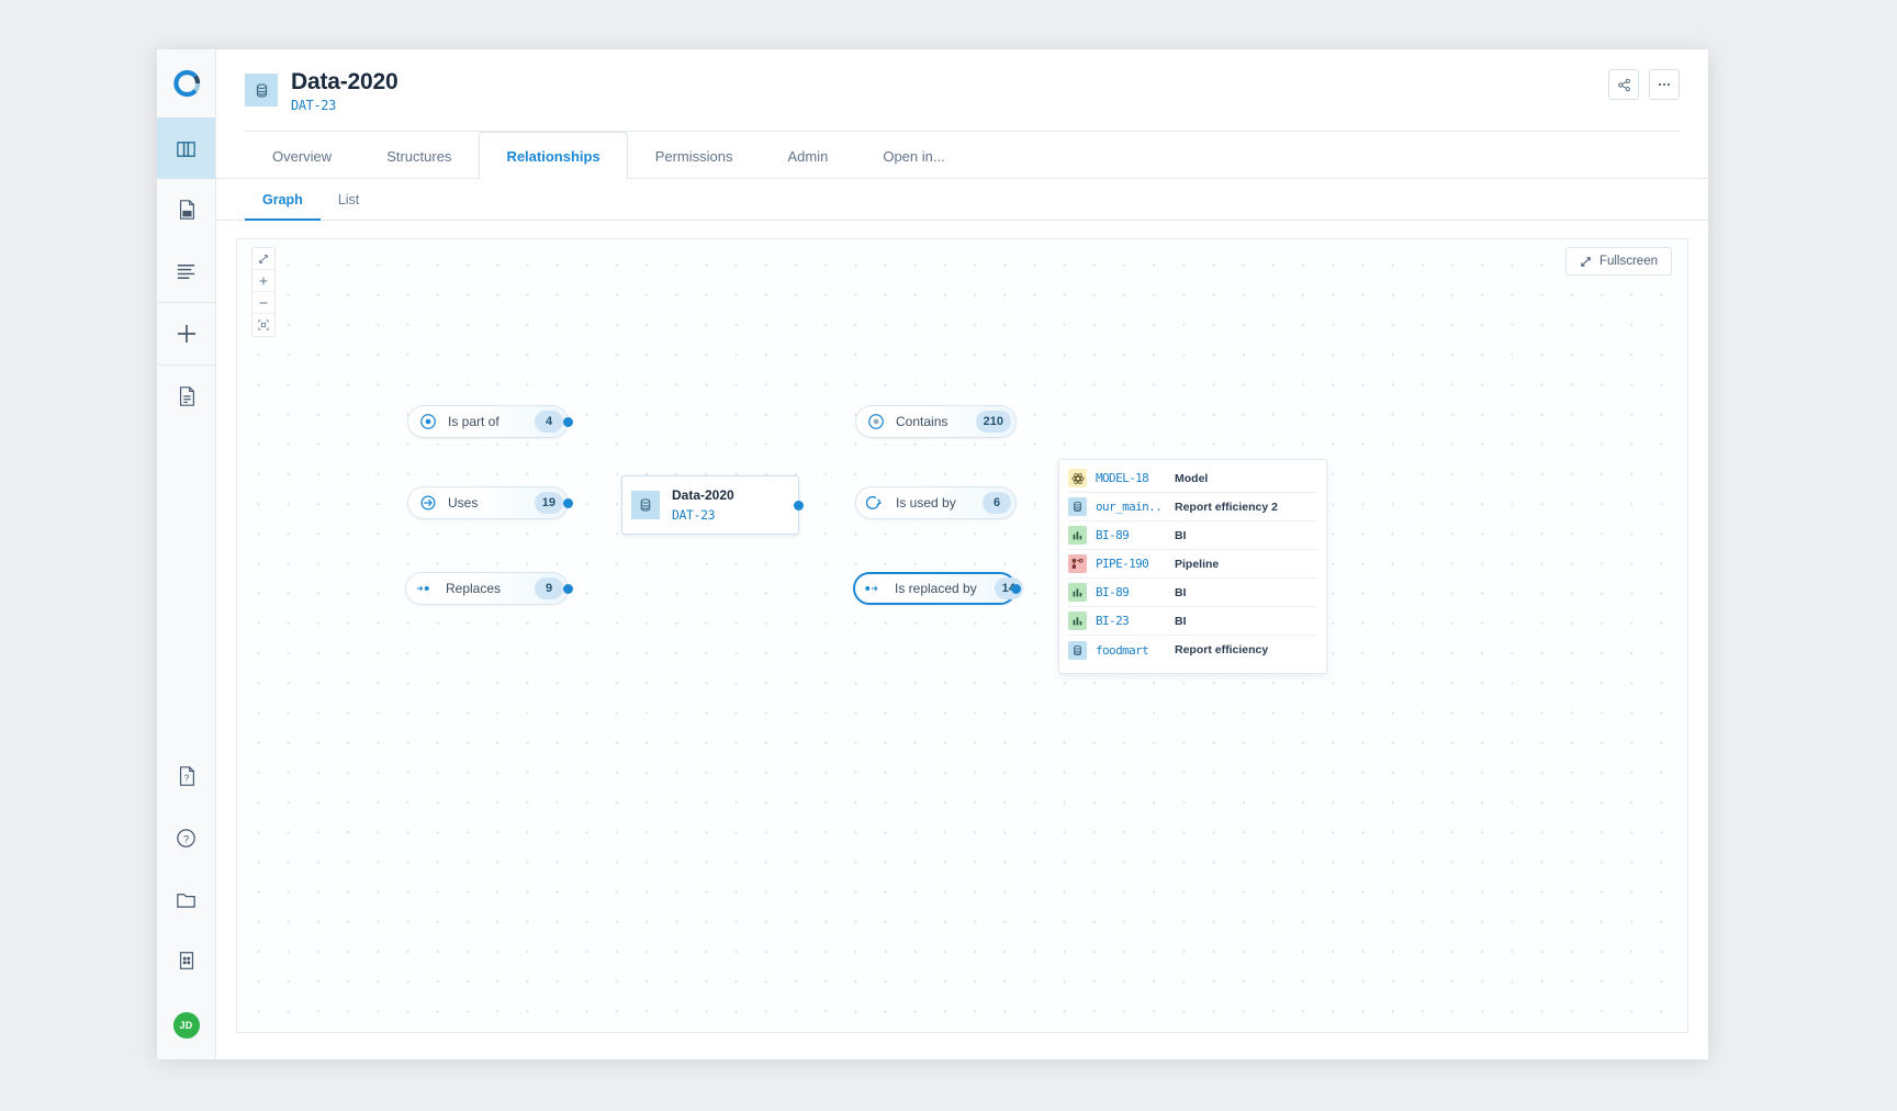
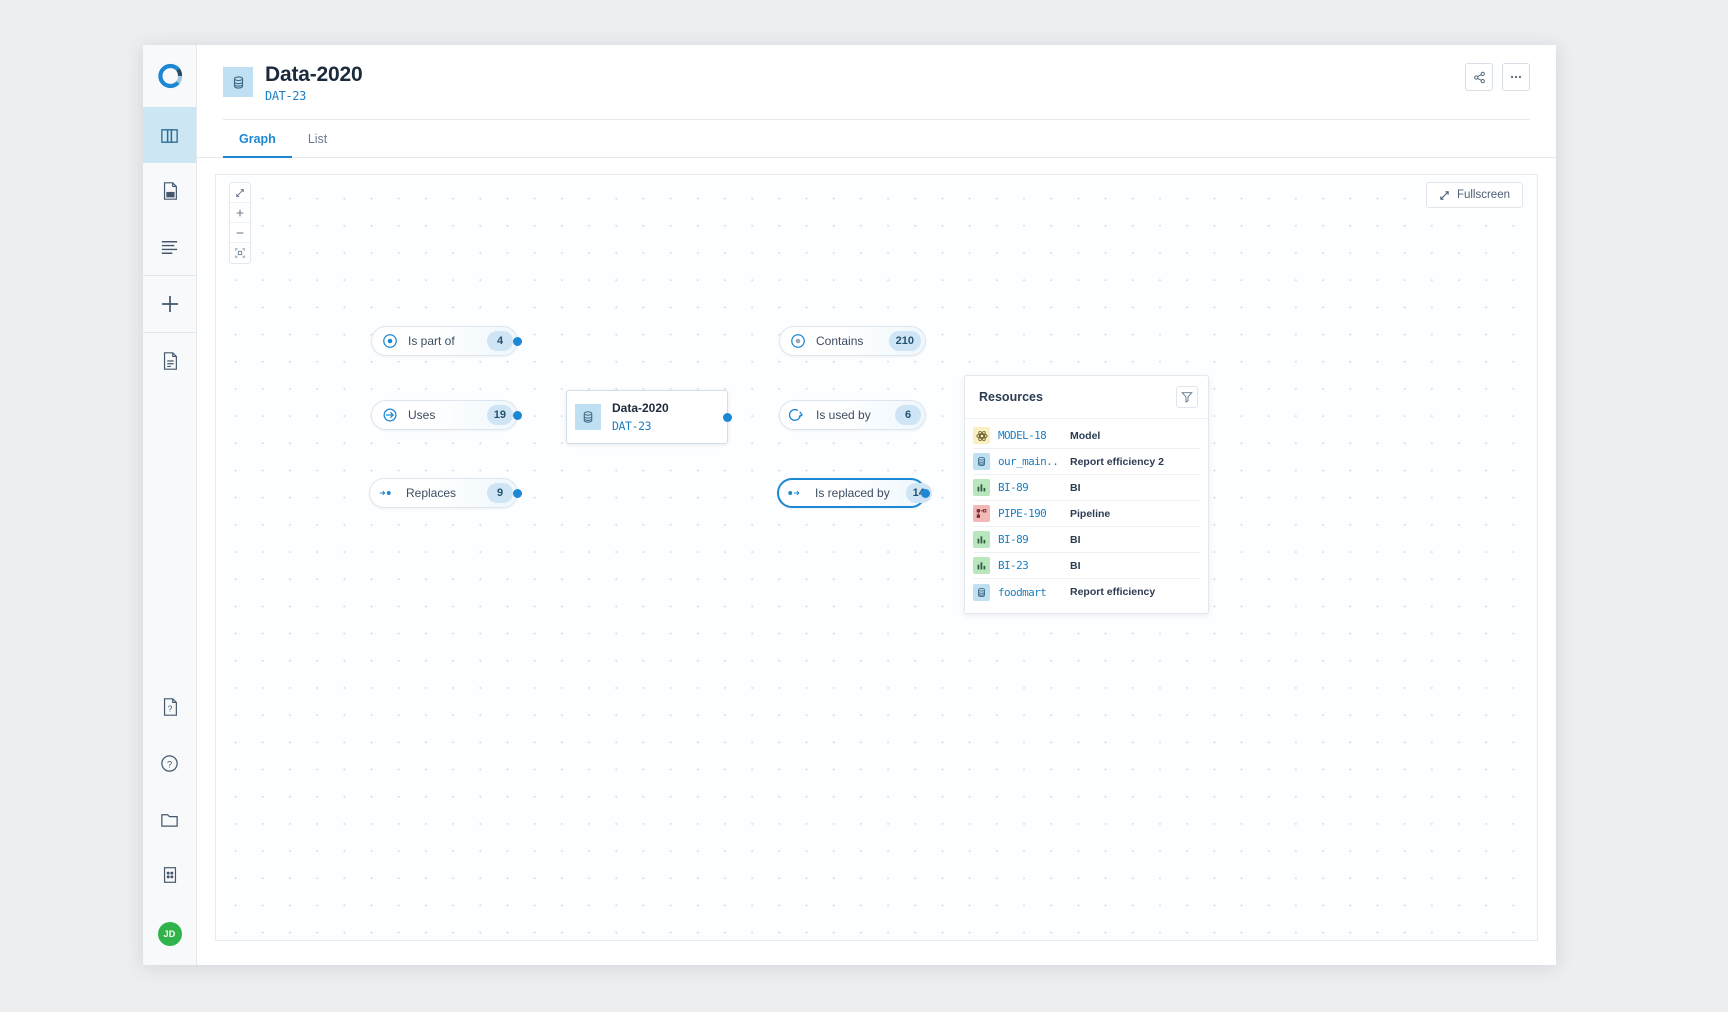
  ?
  ?
  JD
  Data-2020
  DAT-23
- Overview
- Structures
- Relationships
- Permissions
- Admin
- Open in...
  Graph
  List
  Fullscreen
  Is part of
  4
  Uses
  19
  Replaces
  9
  Data-2020
  DAT-23
  Contains
  210
  Is used by
  6
  Is replaced by
+ Resources
  MODEL-18
  Model
  our_main..
  Report efficiency 2
  BI-89
  BI
  PIPE-190
  Pipeline
  BI-89
  BI
  BI-23
  BI
  foodmart
  Report efficiency
